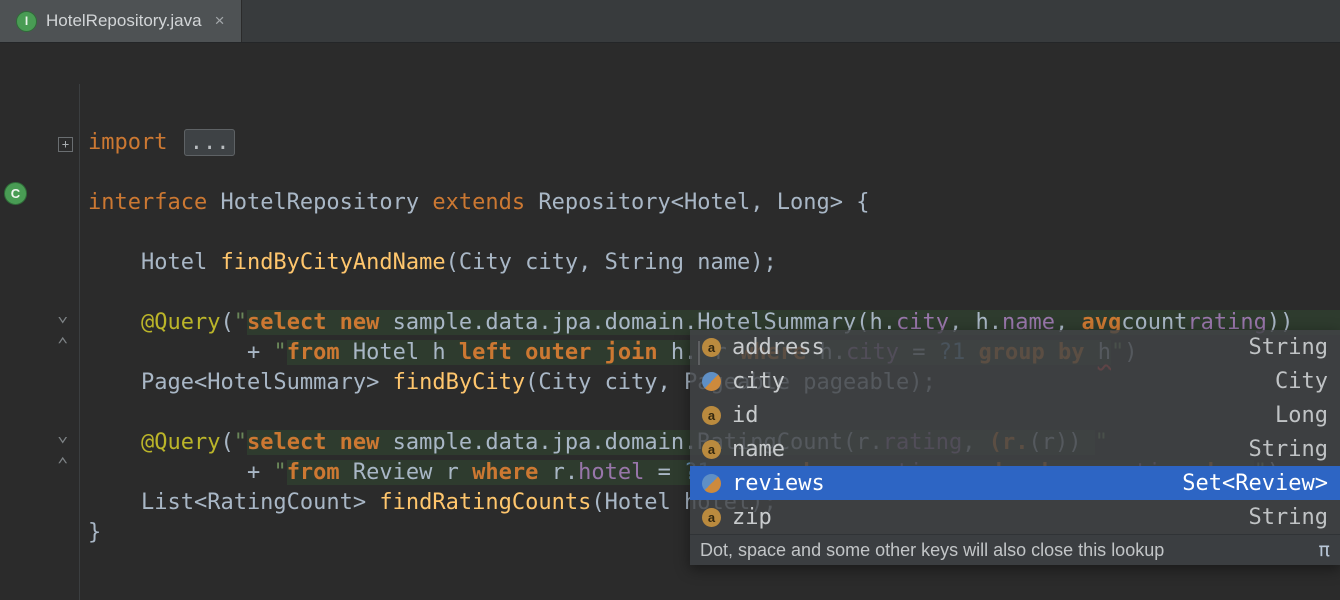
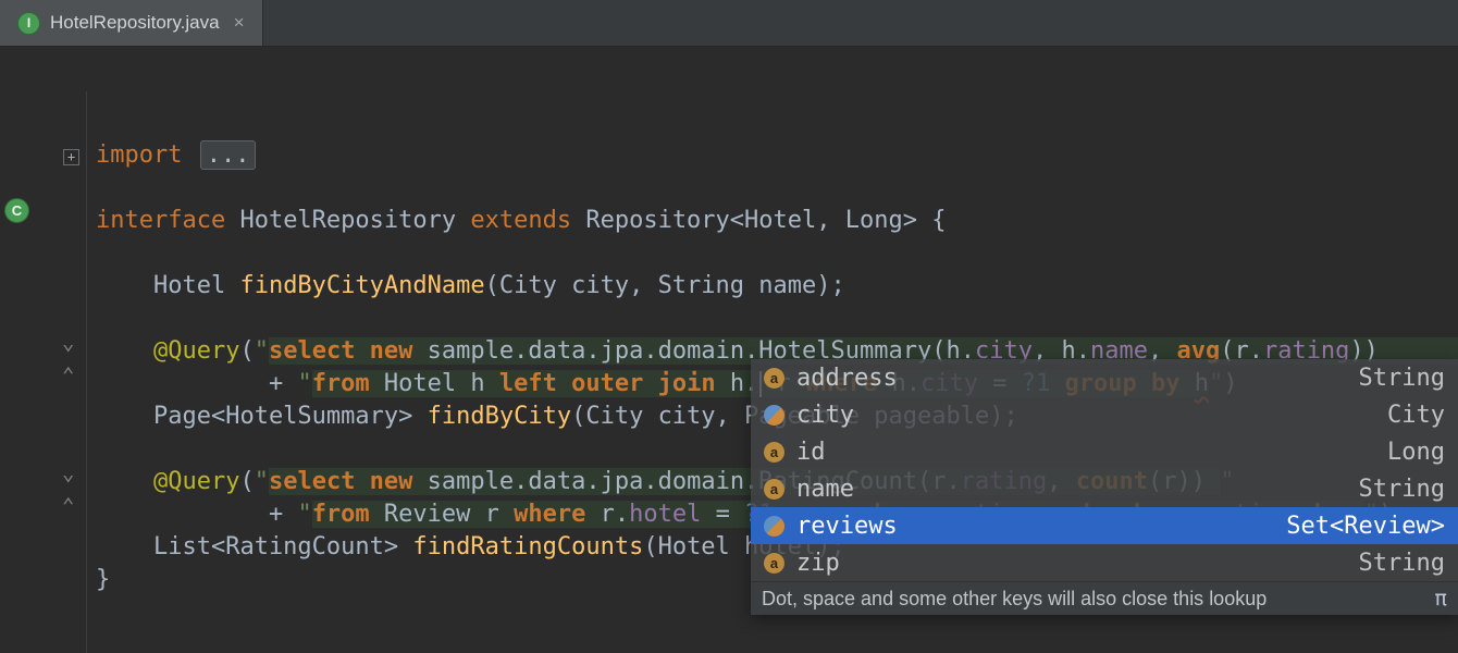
  I
  HotelRepository.java
  ×
  +
  C
  ⌄
  ⌃
  ⌄
  ⌃
  import ...
  interface HotelRepository extends Repository<Hotel, Long> {
  Hotel findByCityAndName(City city, String name);
- @Query("select new sample.data.jpa.domain.HotelSummary(h.city, h.name, avgcountrating))
+ @Query("select new sample.data.jpa.domain.HotelSummary(h.city, h.name, avg(r.rating))
  + "from Hotel h left outer join h. r where h.city = ?1 group by h )
  Page<HotelSummary> findByCity(City city, Peable pageable);
- @Query("select new sample.data.jpa.domain.tingCount(r.rating, (r.(r))
+ @Query("select new sample.data.jpa.domain.tingCount(r.rating, count(r))
  List<RatingCount> findRatingCounts(Hotel hotel);
  }
  a
  address
  String
  city
  City
  a
  id
  Long
  a
  name
  String
  reviews
  Set<Review>
  a
  zip
  String
  Dot, space and some other keys will also close this lookup
  π
